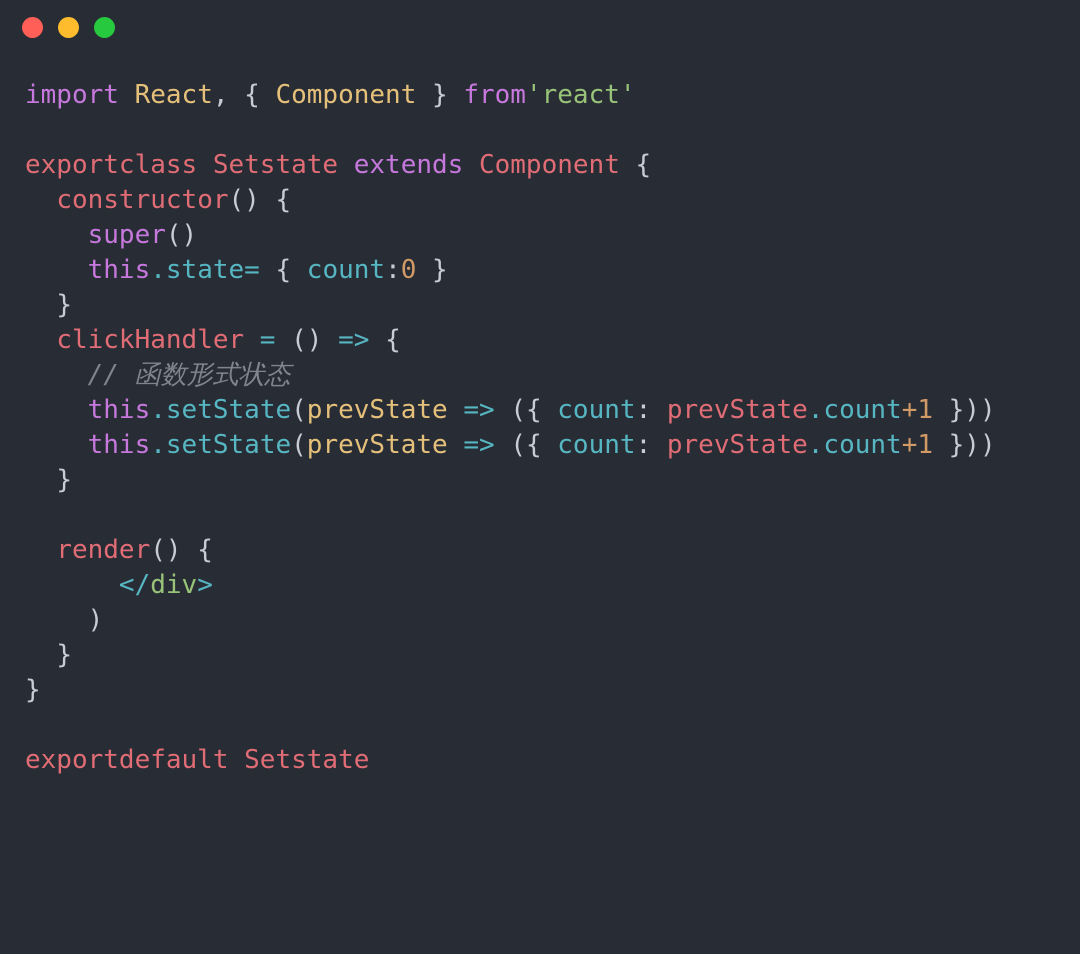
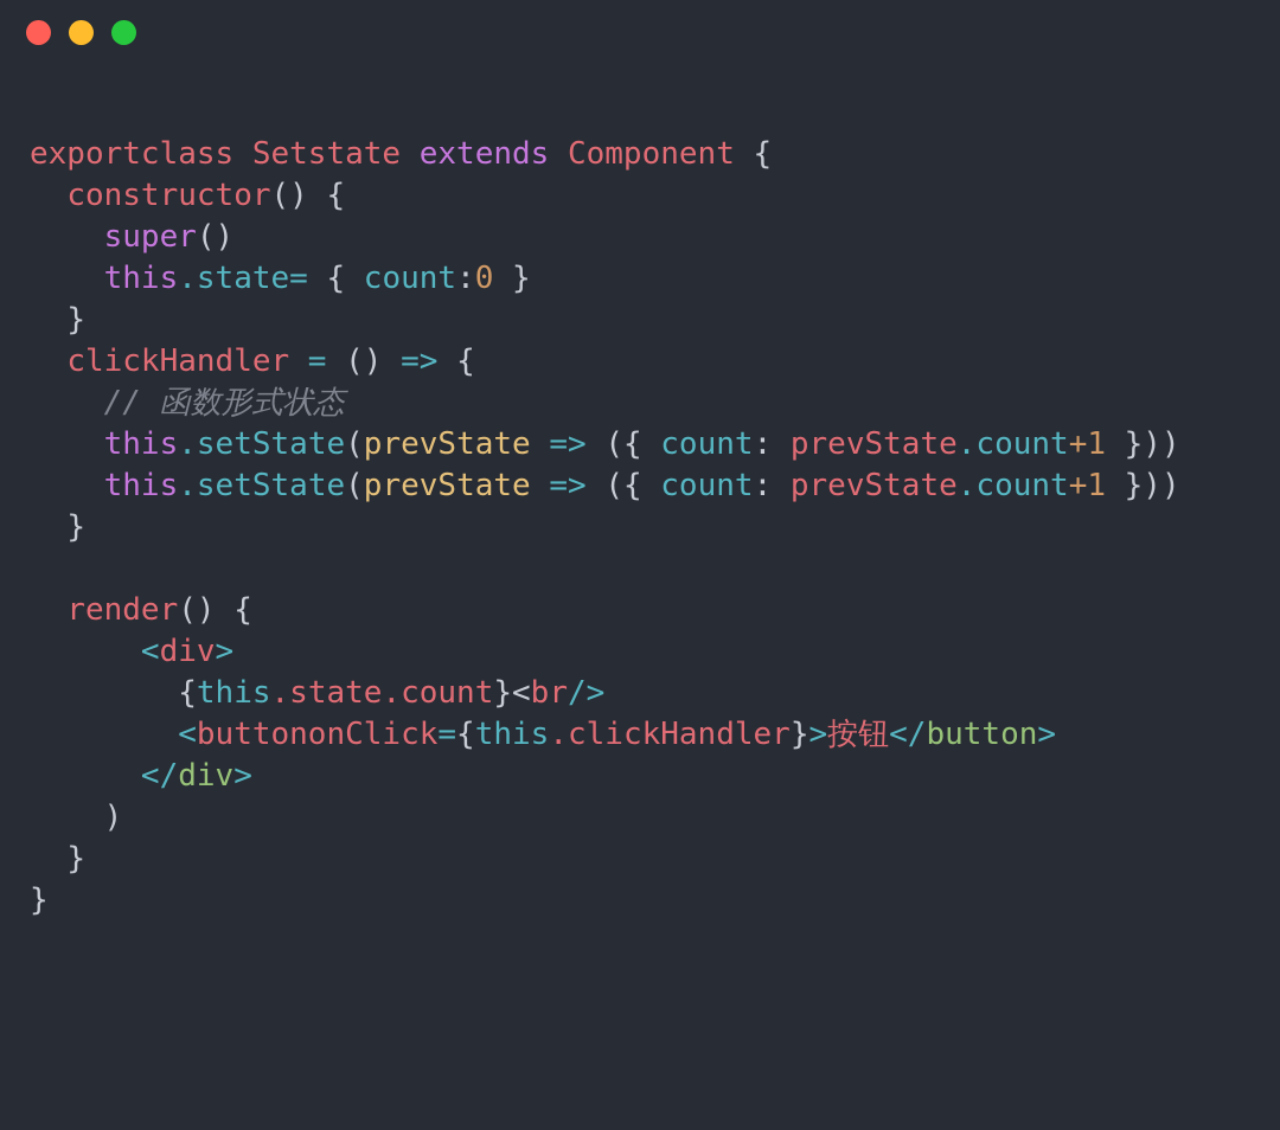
- import React, { Component } from'react'
  exportclass Setstate extends Component {
  constructor() {
  super()
  this.state= { count:0 }
  }
  clickHandler = () => {
  // 函数形式状态
  this.setState(prevState => ({ count: prevState.count+1 }))
  this.setState(prevState => ({ count: prevState.count+1 }))
  }
  render() {
+ <div>
+ {this.state.count}<br/>
+ <buttononClick={this.clickHandler}>按钮</button>
  </div>
  )
  }
  }
- exportdefault Setstate
